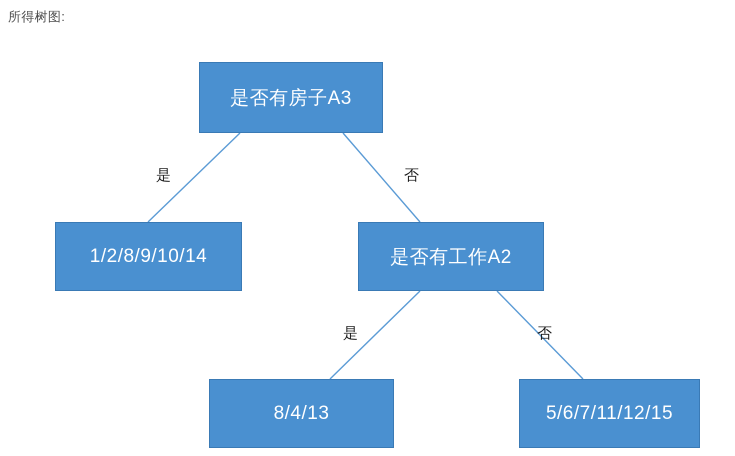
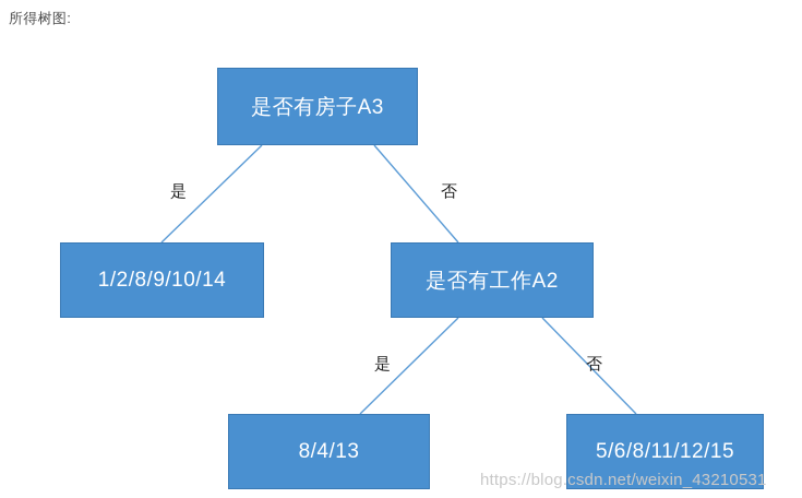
  所得树图:
  是否有房子A3
  1/2/8/9/10/14
  是否有工作A2
  8/4/13
- 5/6/7/11/12/15
+ 5/6/8/11/12/15
  是
  否
  是
  否
+ https://blog.csdn.net/weixin_43210531
